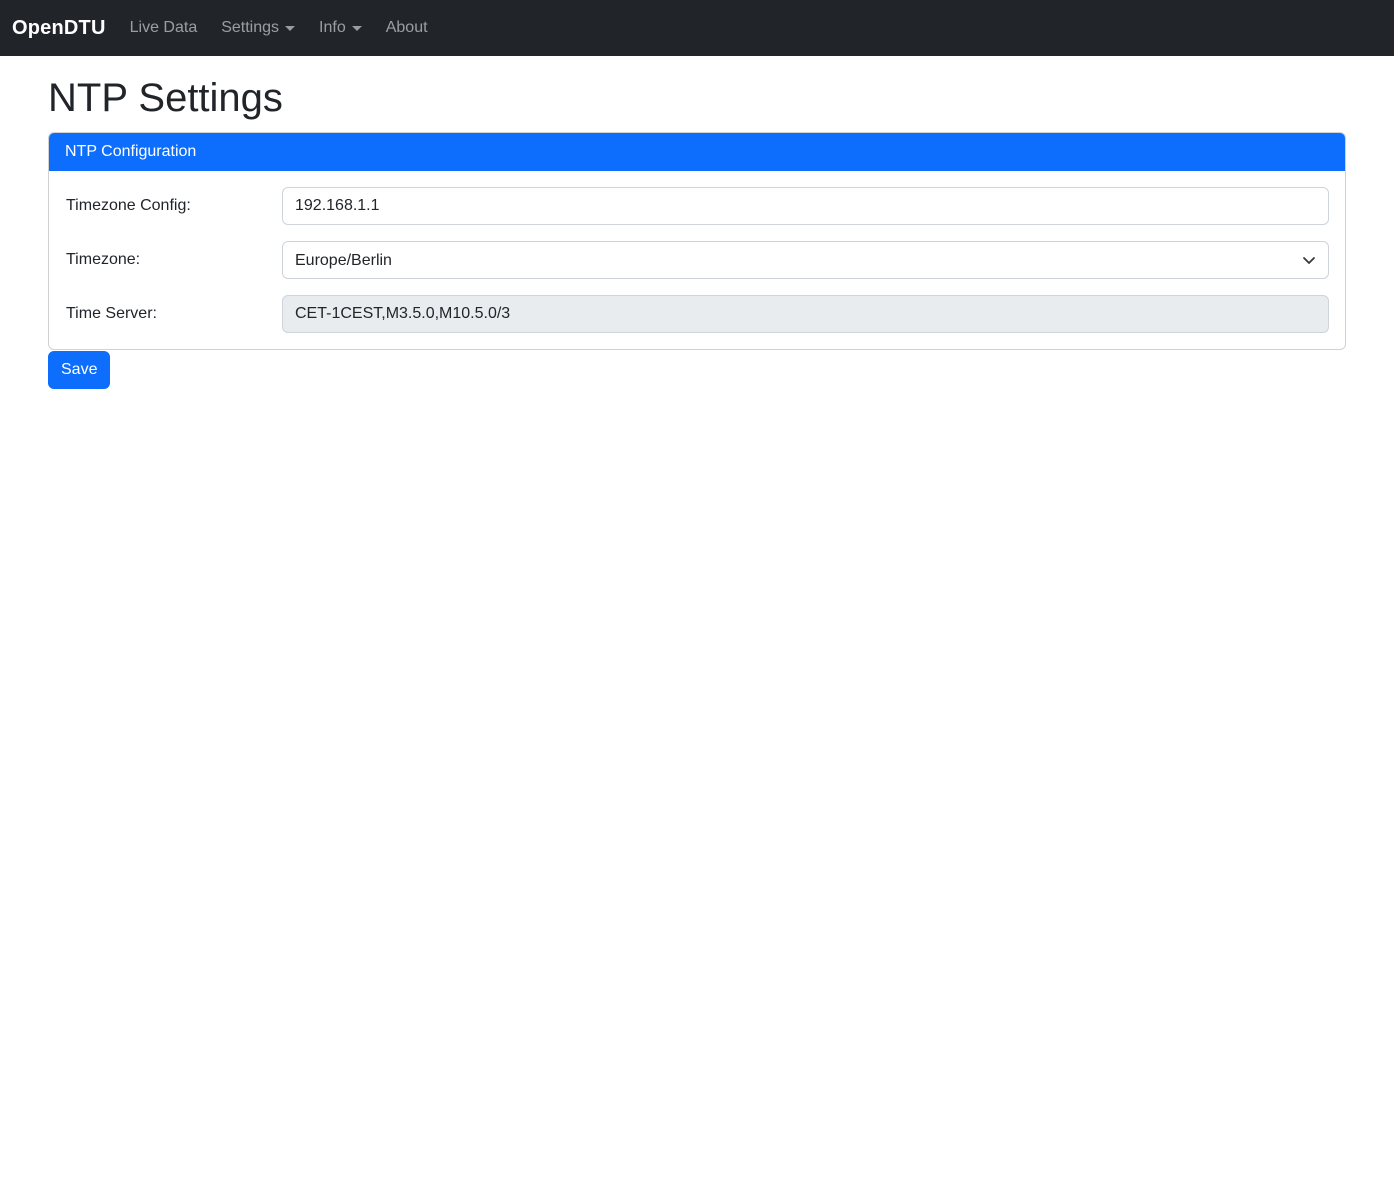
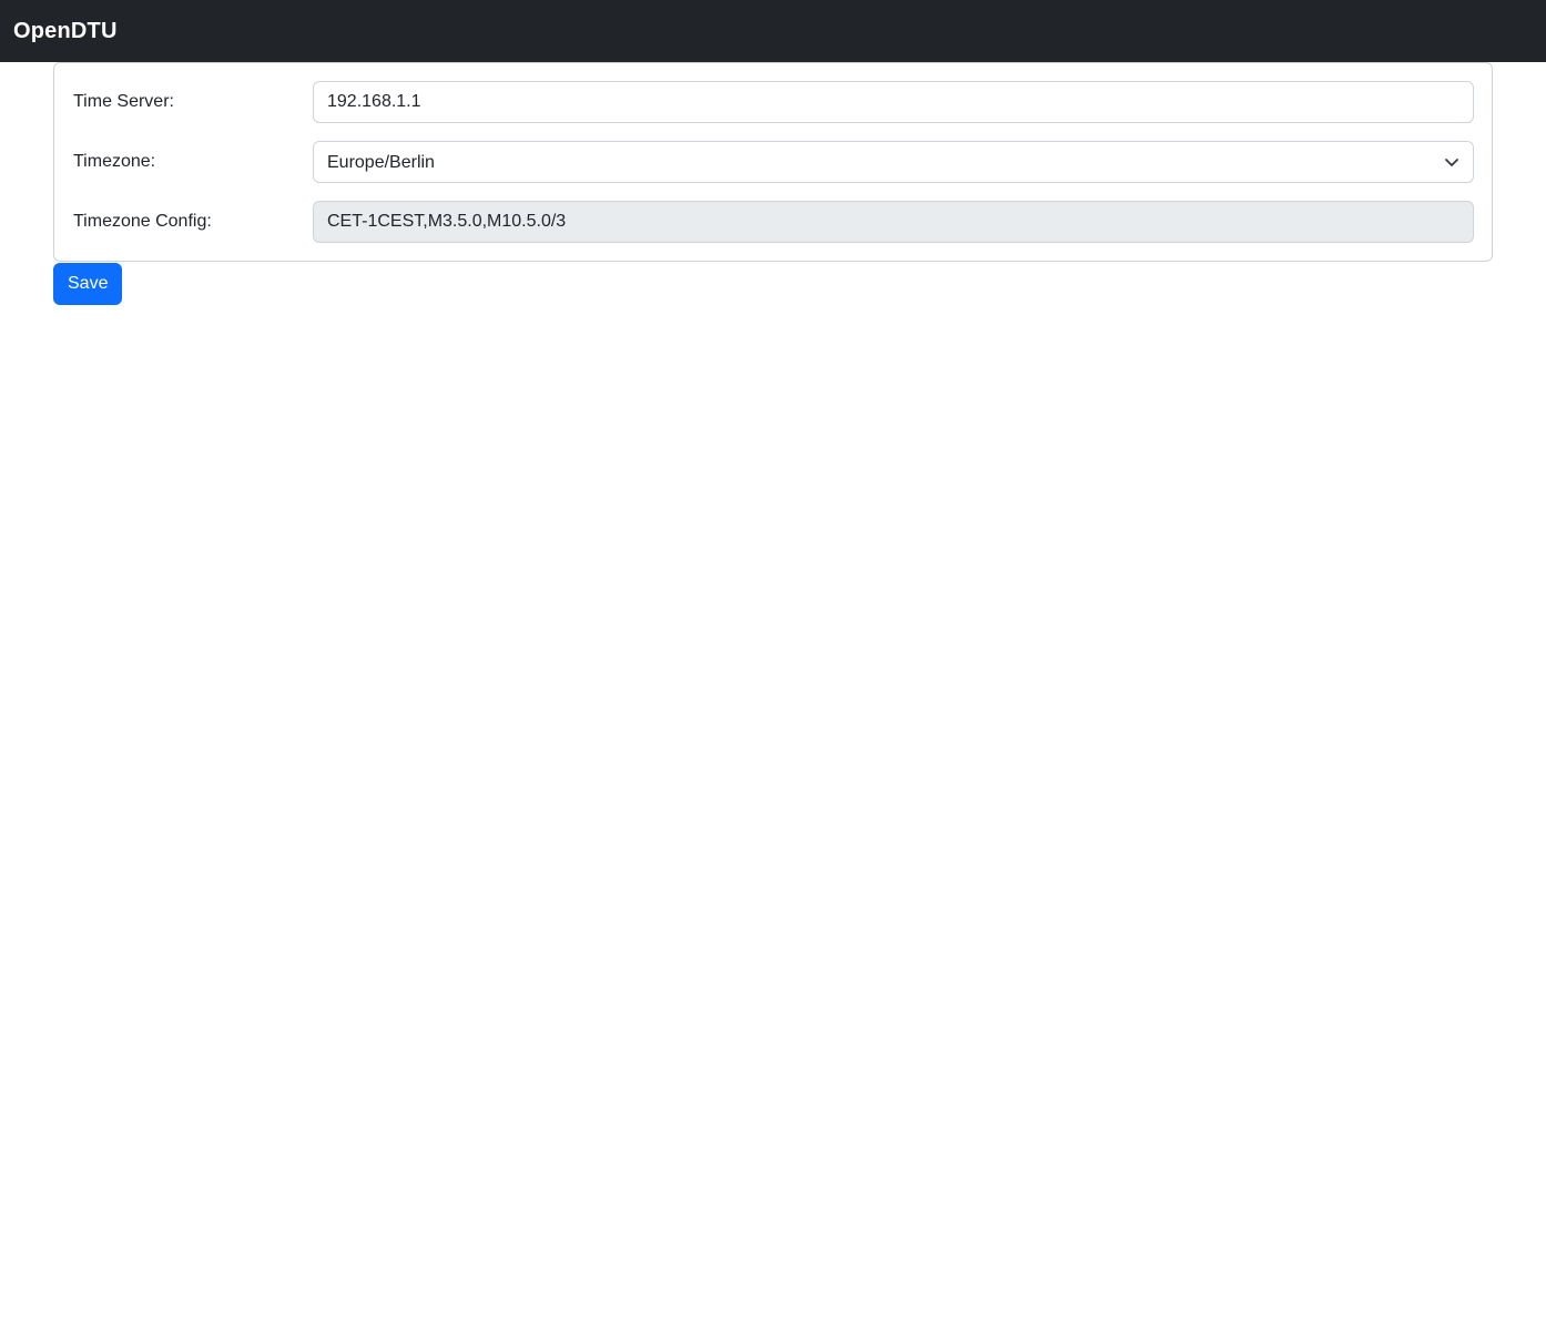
  OpenDTU
- Live Data
- Settings
- Info
- About
- NTP Settings
- NTP Configuration
- Timezone Config:
+ Time Server:
  192.168.1.1
  Timezone:
  Europe/Berlin
- Time Server:
+ Timezone Config:
  CET-1CEST,M3.5.0,M10.5.0/3
  Save
